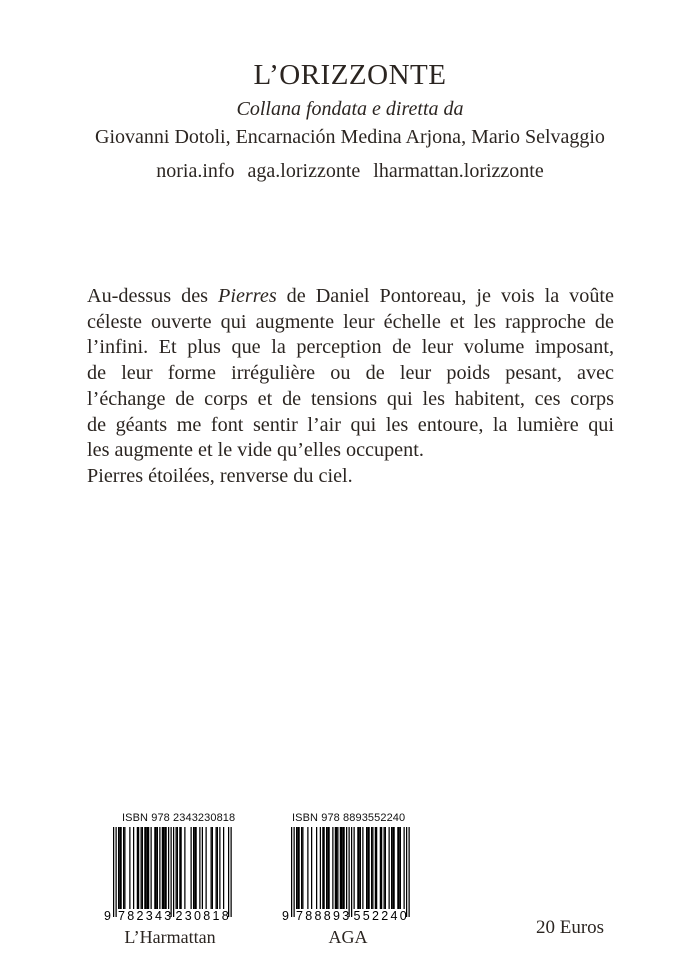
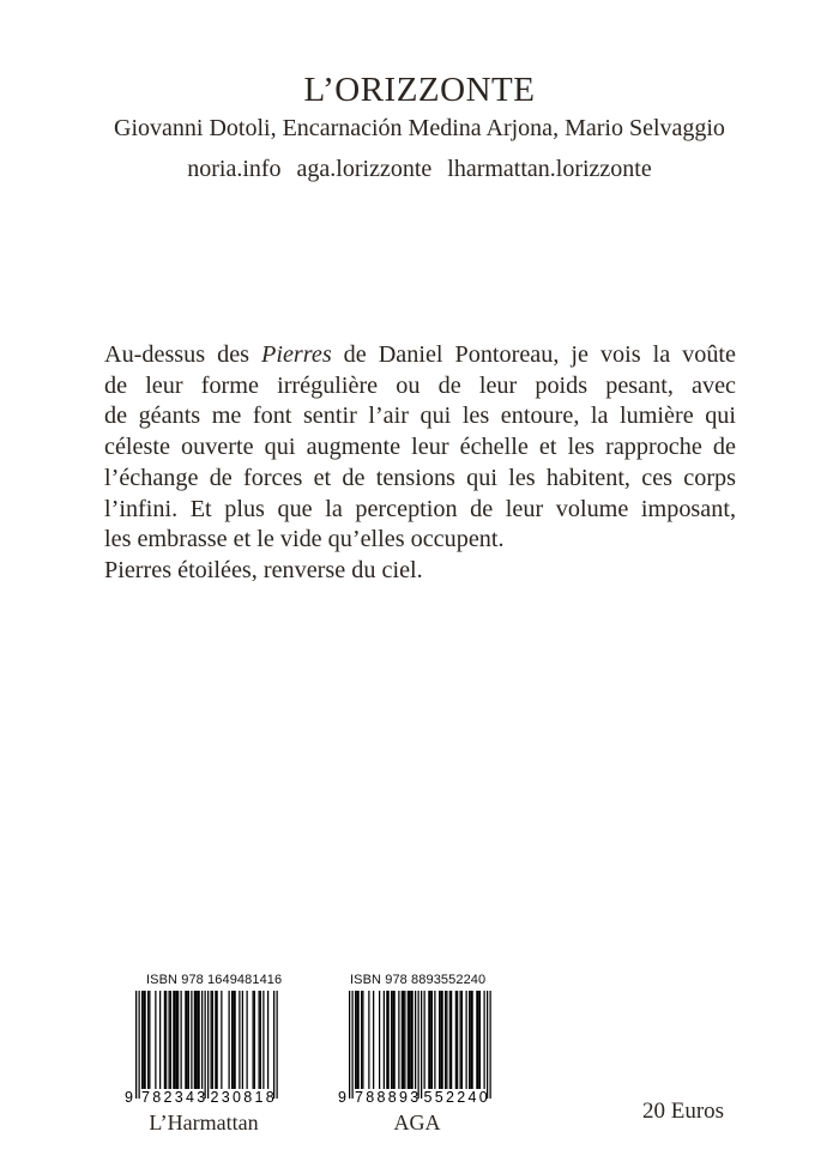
  L’ORIZZONTE
- Collana fondata e diretta da
  Giovanni Dotoli, Encarnación Medina Arjona, Mario Selvaggio
  noria.info aga.lorizzonte lharmattan.lorizzonte
  Au-dessus des Pierres de Daniel Pontoreau, je vois la voûte
- céleste ouverte qui augmente leur échelle et les rapproche de
+ de leur forme irrégulière ou de leur poids pesant, avec
- l’infini. Et plus que la perception de leur volume imposant,
+ de géants me font sentir l’air qui les entoure, la lumière qui
- de leur forme irrégulière ou de leur poids pesant, avec
+ céleste ouverte qui augmente leur échelle et les rapproche de
- l’échange de corps et de tensions qui les habitent, ces corps
+ l’échange de forces et de tensions qui les habitent, ces corps
- de géants me font sentir l’air qui les entoure, la lumière qui
+ l’infini. Et plus que la perception de leur volume imposant,
- les augmente et le vide qu’elles occupent.
+ les embrasse et le vide qu’elles occupent.
  Pierres étoilées, renverse du ciel.
- ISBN 978 2343230818
+ ISBN 978 1649481416
  9
  782343
  230818
  L’Harmattan
  ISBN 978 8893552240
  9
  788893
  552240
  AGA
  20 Euros
